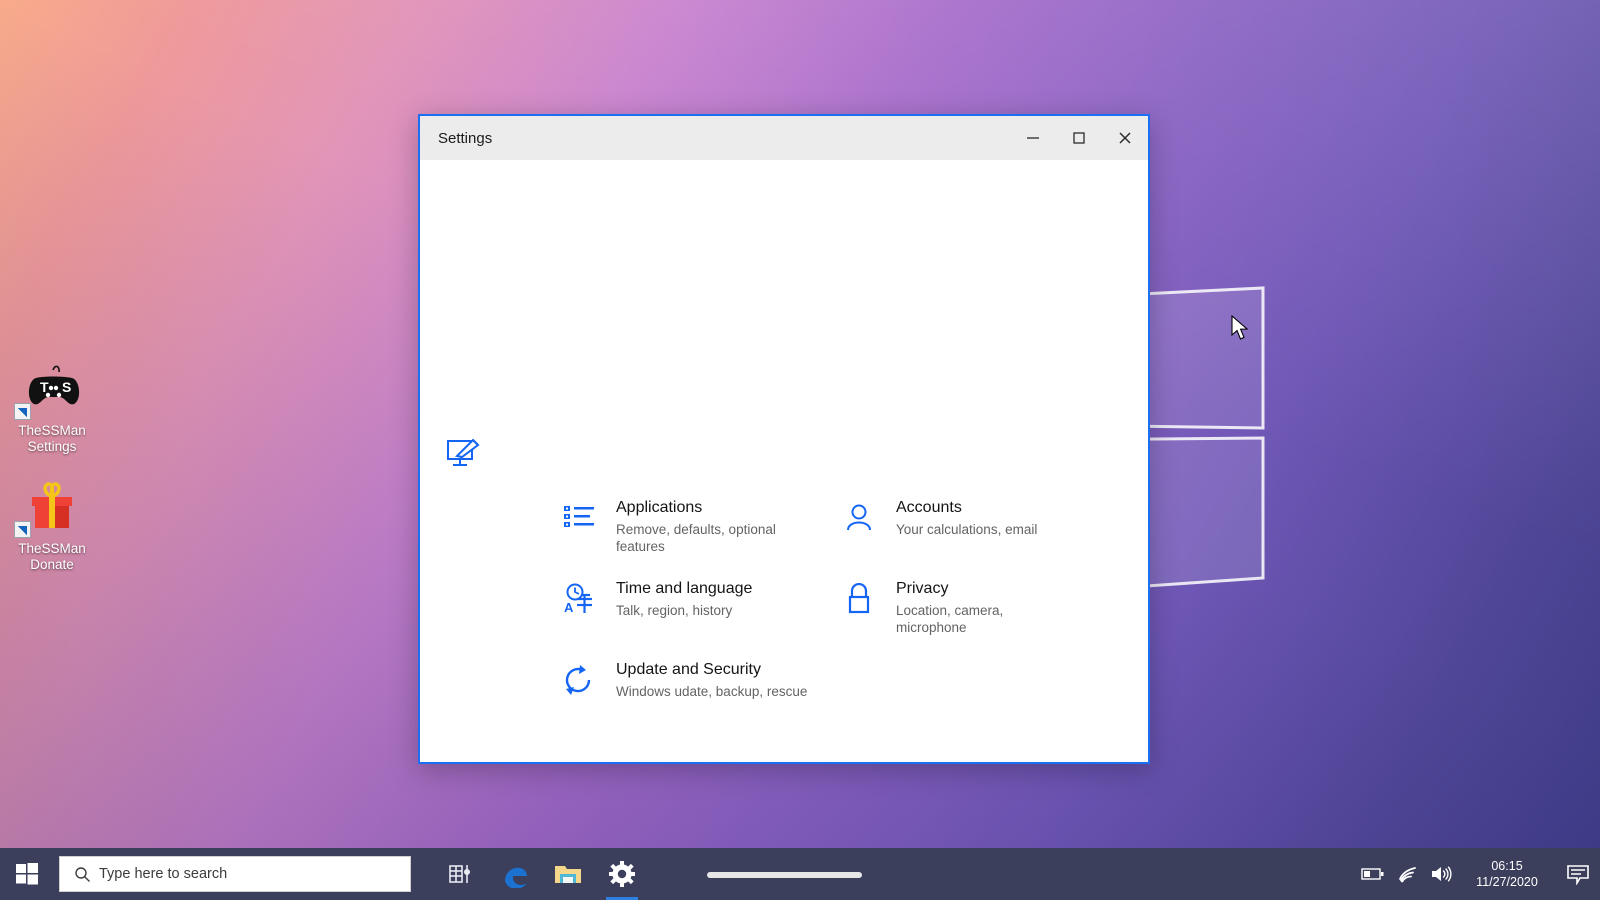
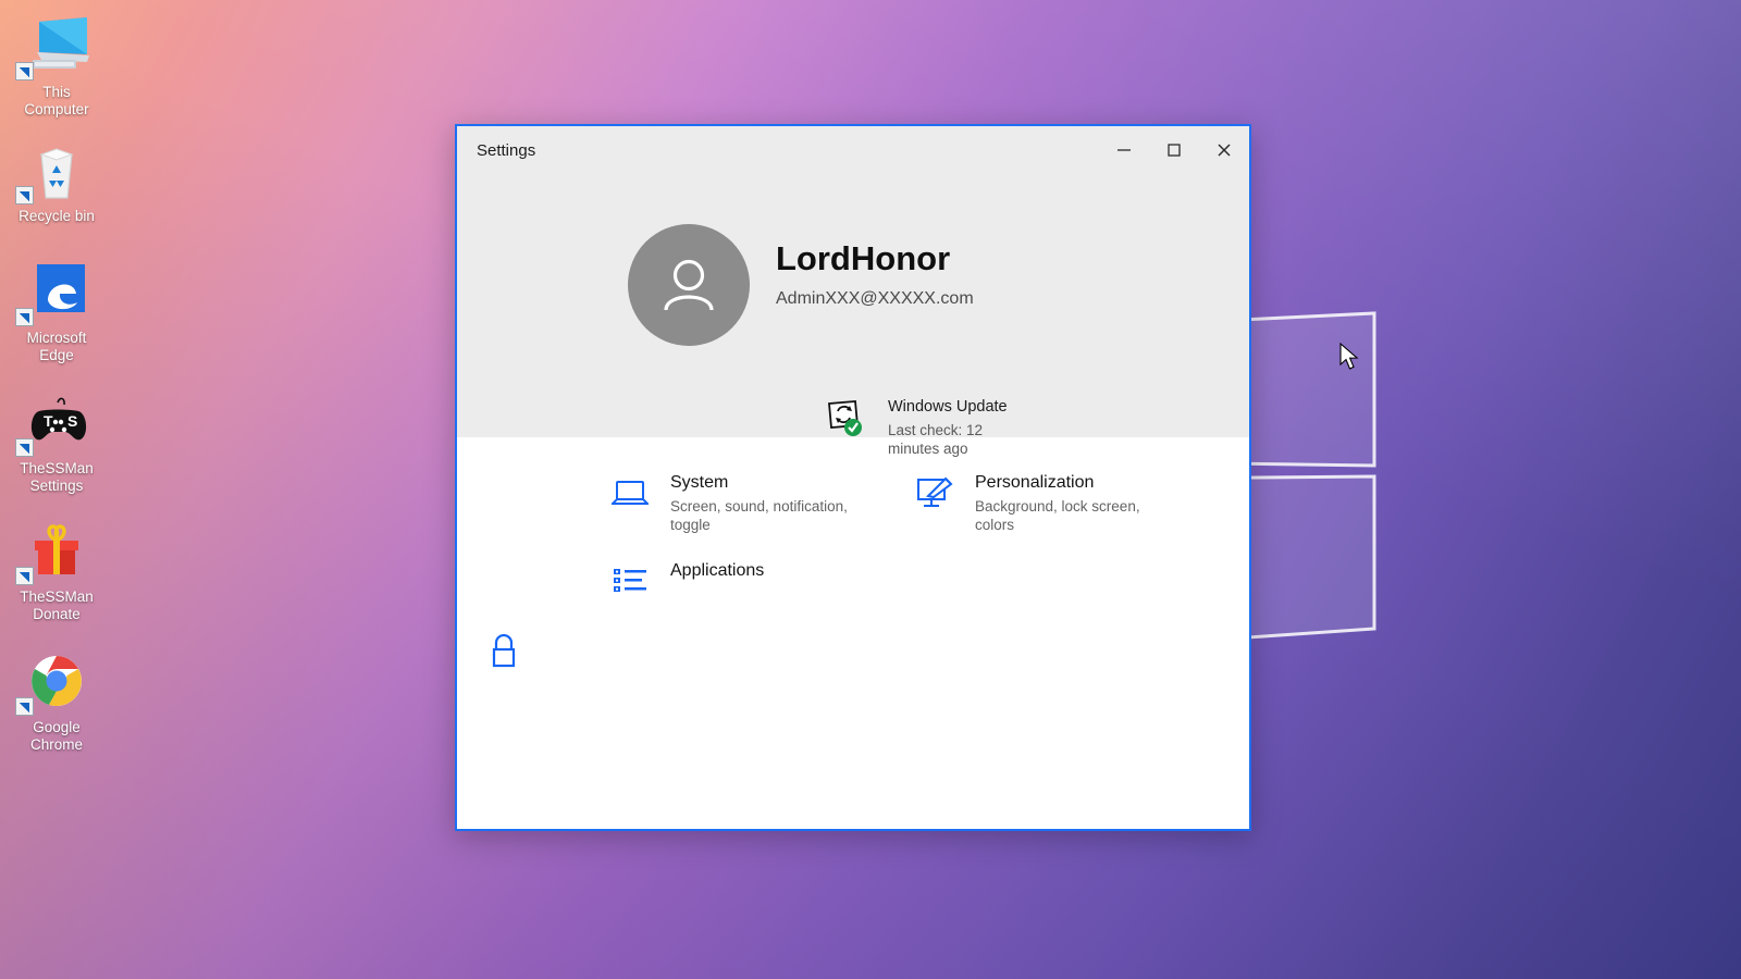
+ This
+ Computer
+ Recycle bin
+ Microsoft
+ Edge
  T
  S
  TheSSMan
  Settings
  TheSSMan
  Donate
+ Google
+ Chrome
  Settings
+ LordHonor
+ AdminXXX@XXXXX.com
+ Windows Update
+ Last check: 12 minutes ago
+ System
+ Screen, sound, notification, toggle
+ Personalization
+ Background, lock screen, colors
  Applications
- Remove, defaults, optional features
- Accounts
- Your calculations, email
- A
- Time and language
- Talk, region, history
- Privacy
- Location, camera, microphone
- Update and Security
- Windows udate, backup, rescue
- Type here to search
- 06:15
- 11/27/2020
